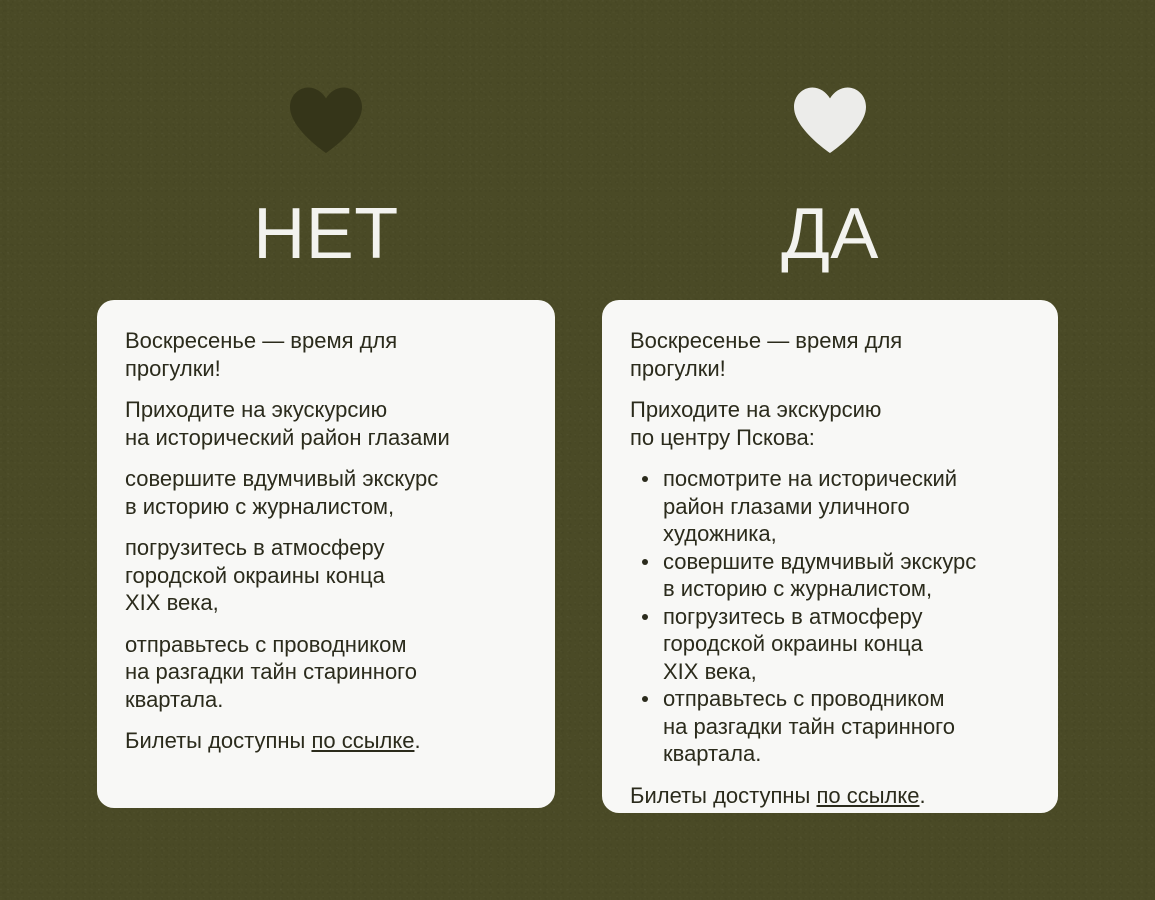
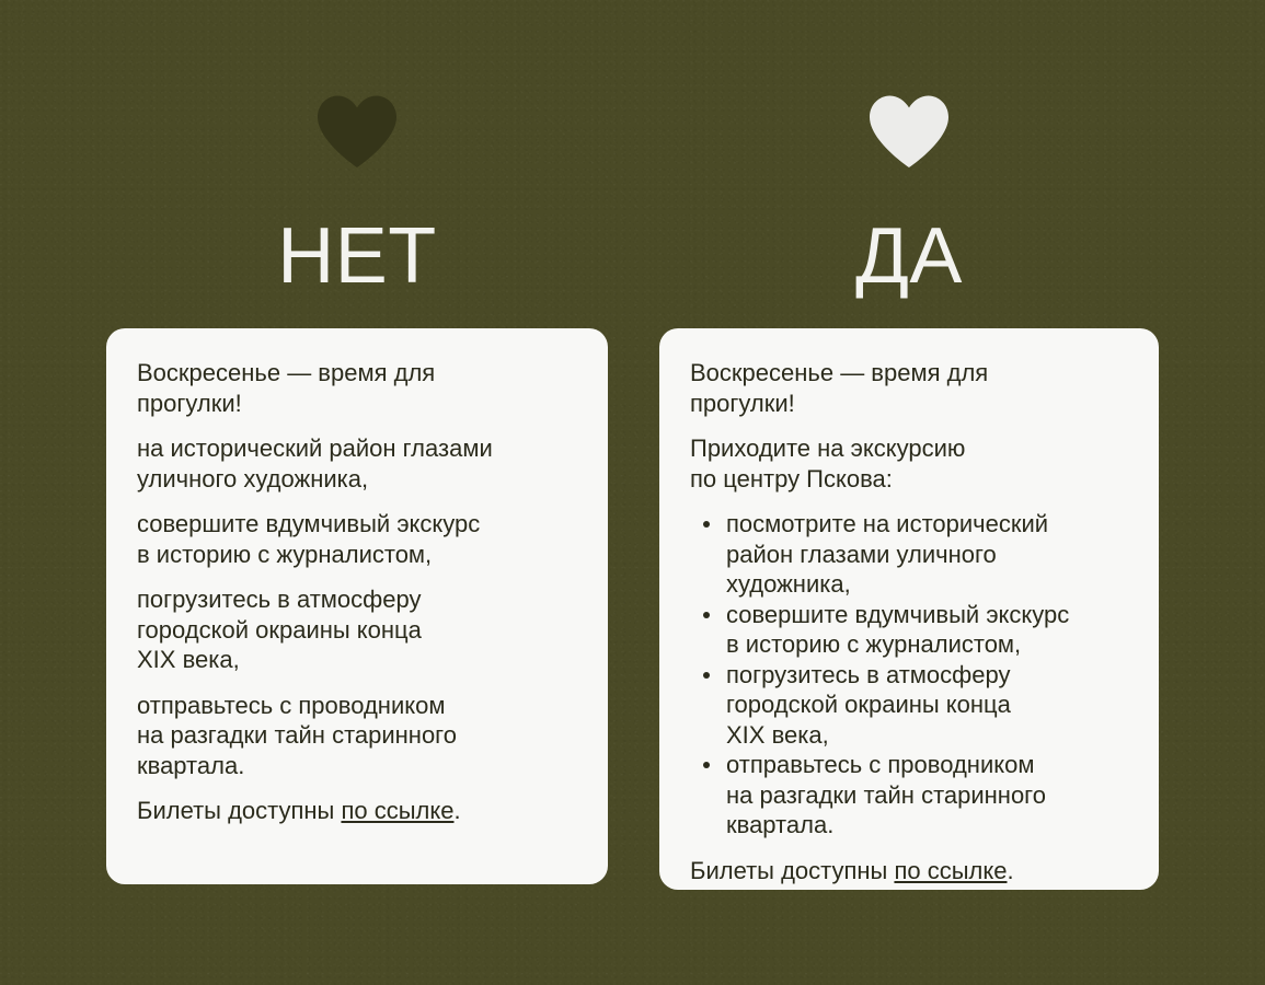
  НЕТ
  Воскресенье — время для
  прогулки!
- Приходите на экускурсию
  на исторический район глазами
+ уличного художника,
  совершите вдумчивый экскурс
  в историю с журналистом,
  погрузитесь в атмосферу
  городской окраины конца
  XIX века,
  отправьтесь с проводником
  на разгадки тайн старинного
  квартала.
  Билеты доступны по ссылке.
  ДА
  Воскресенье — время для
  прогулки!
  Приходите на экскурсию
  по центру Пскова:
  посмотрите на исторический
  район глазами уличного
  художника,
  совершите вдумчивый экскурс
  в историю с журналистом,
  погрузитесь в атмосферу
  городской окраины конца
  XIX века,
  отправьтесь с проводником
  на разгадки тайн старинного
  квартала.
  Билеты доступны по ссылке.
